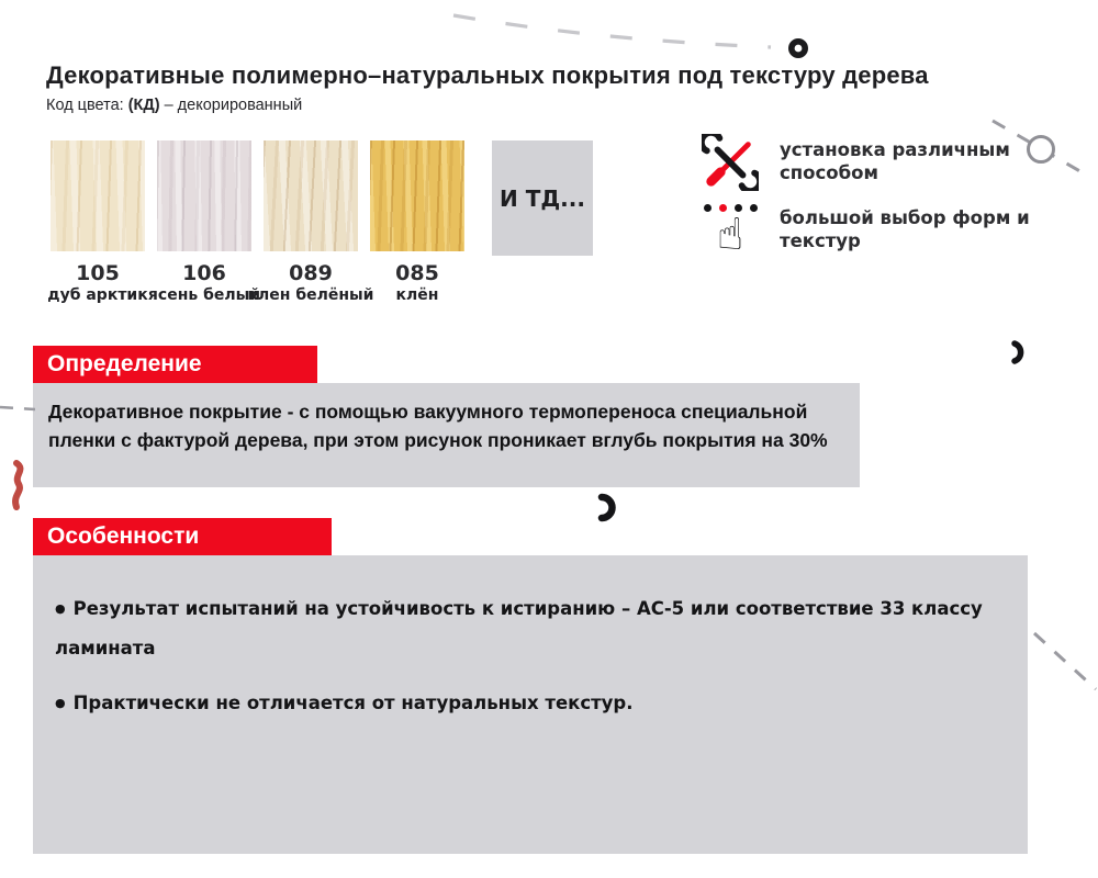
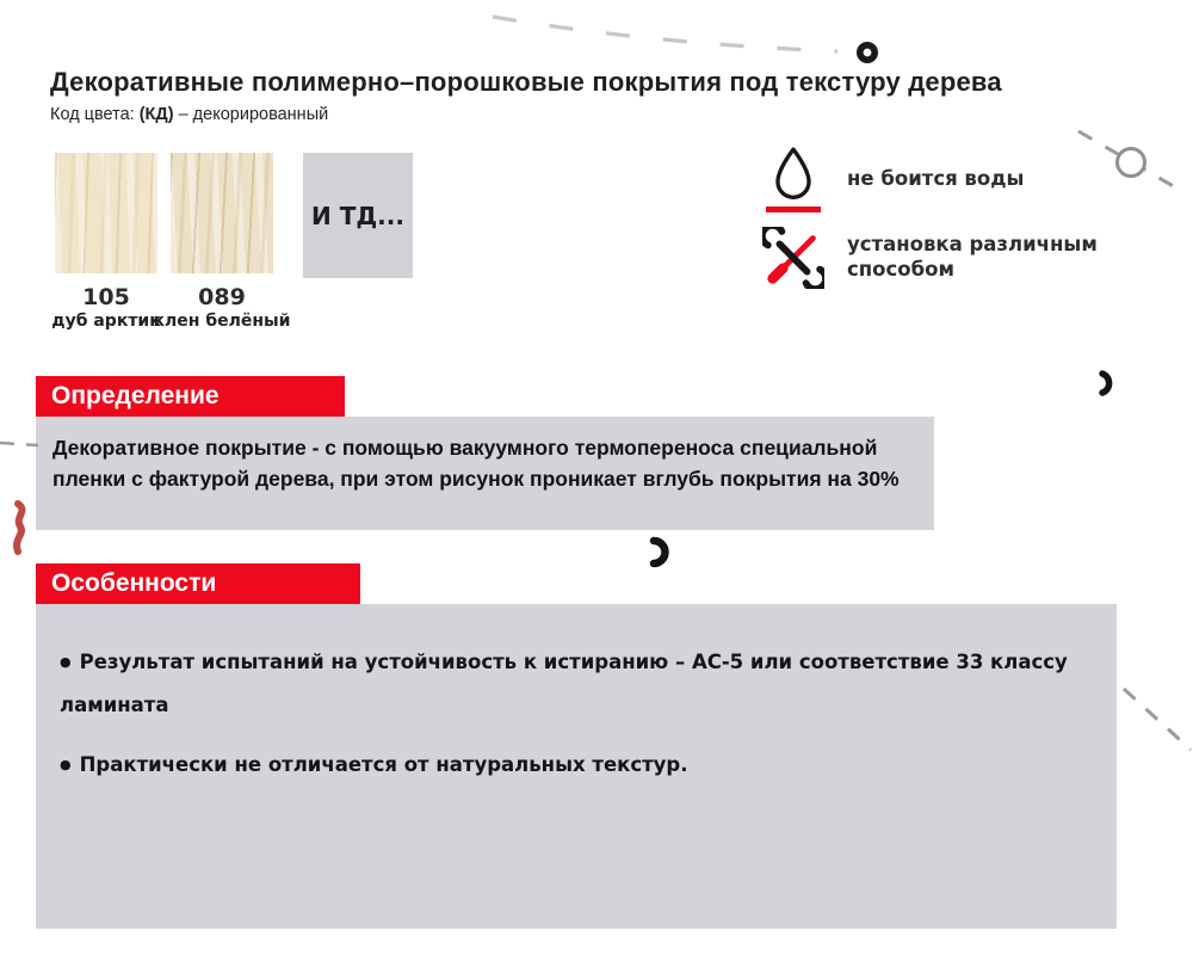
- Декоративные полимерно–натуральных покрытия под текстуру дерева
+ Декоративные полимерно–порошковые покрытия под текстуру дерева
  Код цвета: (КД) – декорированный
  105
  дуб арктик
- 106
- ясень белый
  089
  клен белёный
- 085
- клён
  И ТД...
+ не боится воды
  установка различным способом
- ☝
- большой выбор форм и текстур
  Определение
  Декоративное покрытие - с помощью вакуумного термопереноса специальной пленки с фактурой дерева, при этом рисунок проникает вглубь покрытия на 30%
  Особенности
  Результат испытаний на устойчивость к истиранию – АС-5 или соответствие 33 классу ламината
  Практически не отличается от натуральных текстур.
